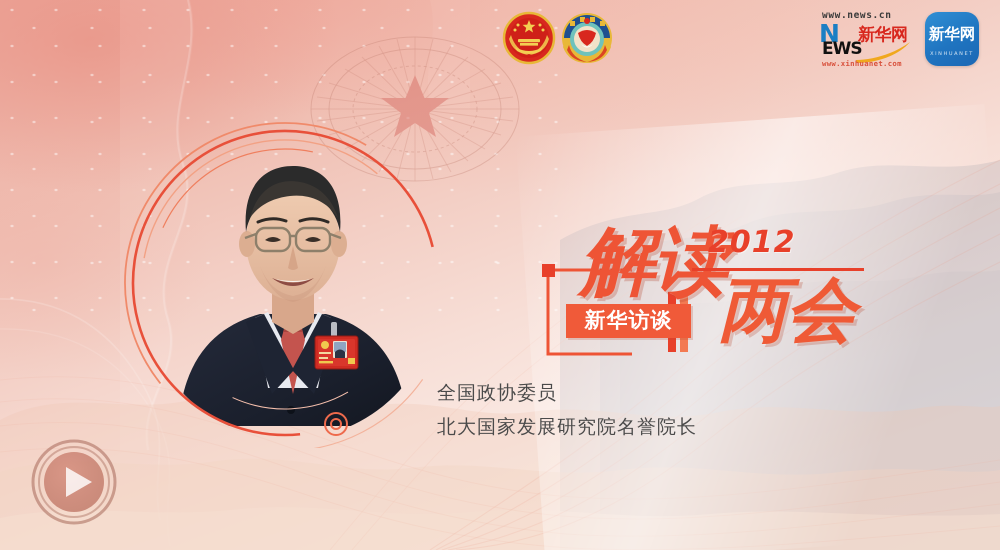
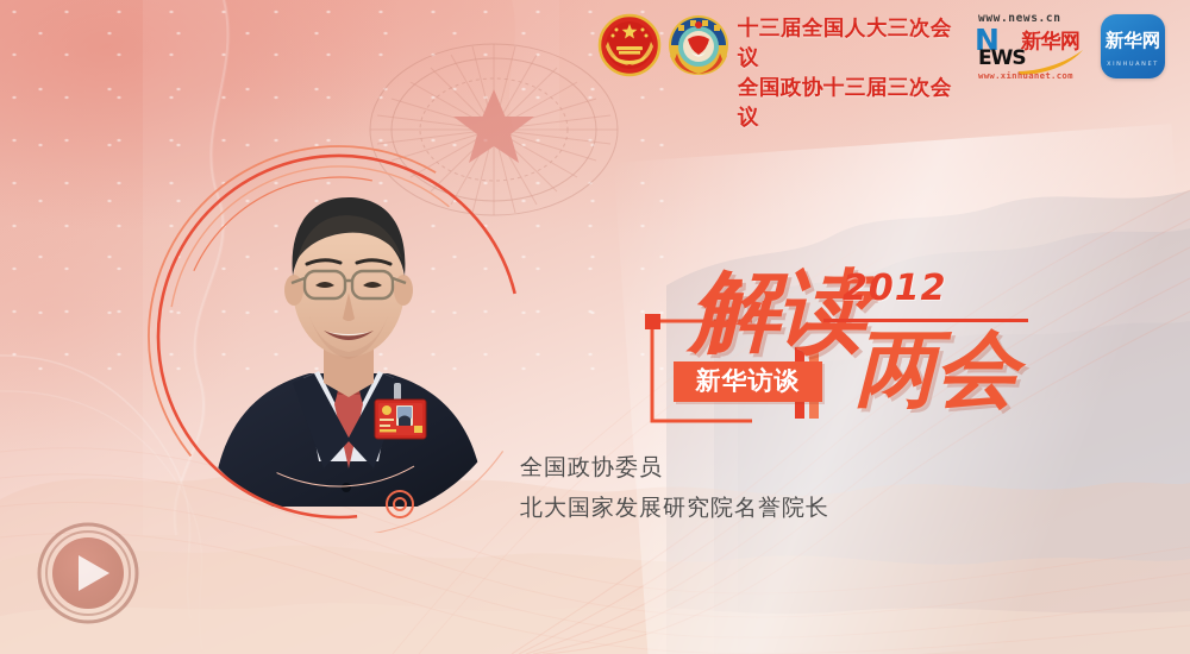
+ 十三届全国人大三次会议
+ 全国政协十三届三次会议
  www.news.cn
  N
  EWS
  新华网
  www.xinhuanet.com
  新华网
  解读
  2012
  两会
  新华访谈
  全国政协委员
  北大国家发展研究院名誉院长
